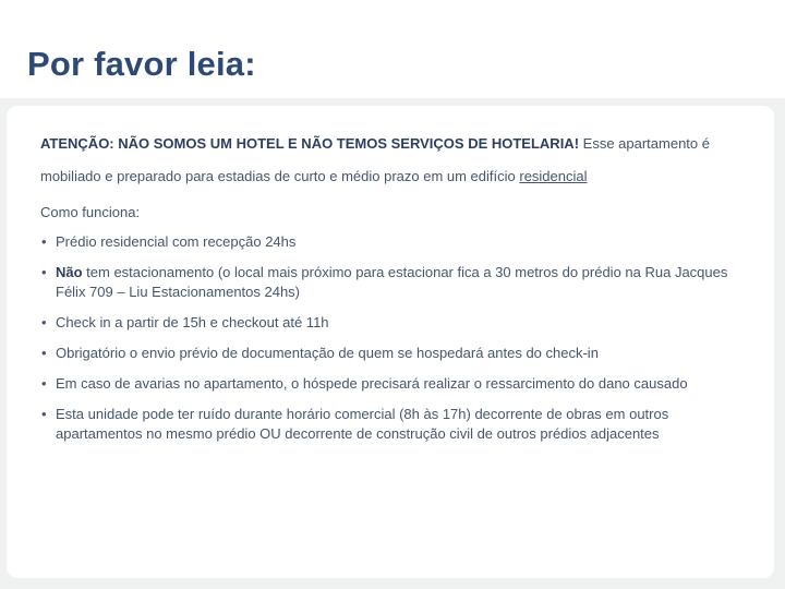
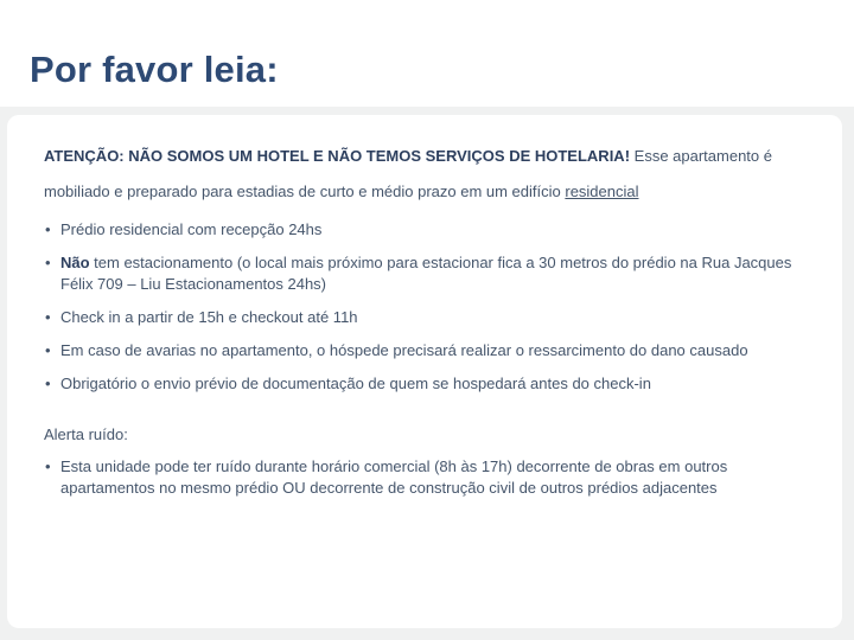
  Por favor leia:
  ATENÇÃO: NÃO SOMOS UM HOTEL E NÃO TEMOS SERVIÇOS DE HOTELARIA! Esse apartamento é mobiliado e preparado para estadias de curto e médio prazo em um edifício residencial
- Como funciona:
  •
  Prédio residencial com recepção 24hs
  •
  Não tem estacionamento (o local mais próximo para estacionar fica a 30 metros do prédio na Rua Jacques Félix 709 – Liu Estacionamentos 24hs)
  •
  Check in a partir de 15h e checkout até 11h
  •
- Obrigatório o envio prévio de documentação de quem se hospedará antes do check-in
+ Em caso de avarias no apartamento, o hóspede precisará realizar o ressarcimento do dano causado
  •
- Em caso de avarias no apartamento, o hóspede precisará realizar o ressarcimento do dano causado
+ Obrigatório o envio prévio de documentação de quem se hospedará antes do check-in
+ Alerta ruído:
  •
  Esta unidade pode ter ruído durante horário comercial (8h às 17h) decorrente de obras em outros apartamentos no mesmo prédio OU decorrente de construção civil de outros prédios adjacentes
